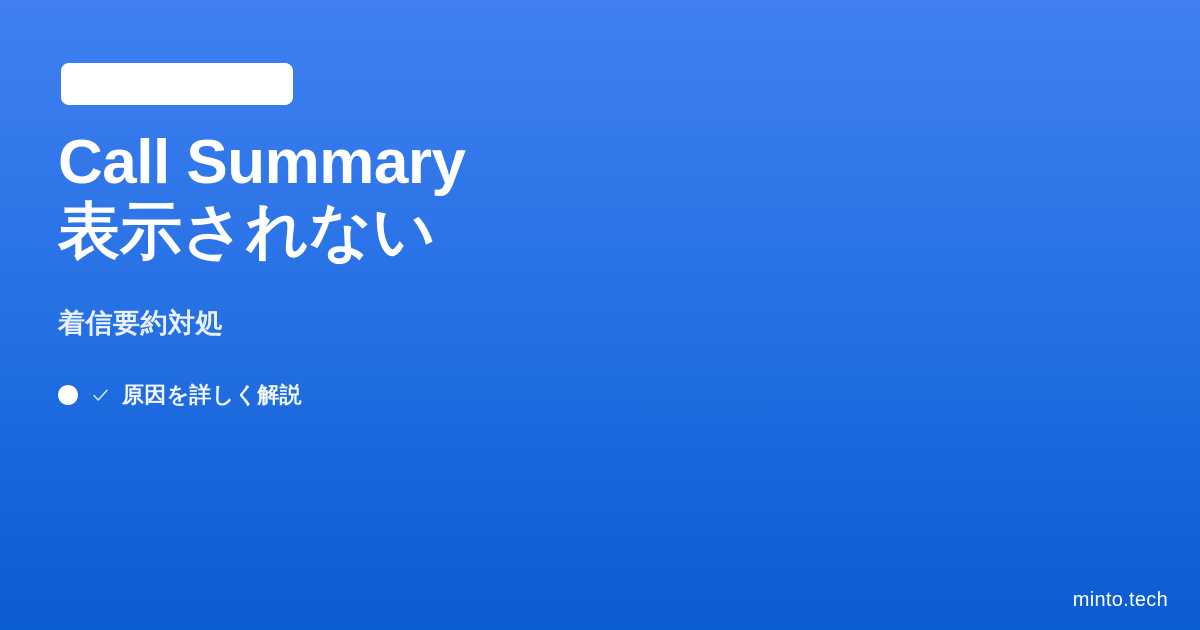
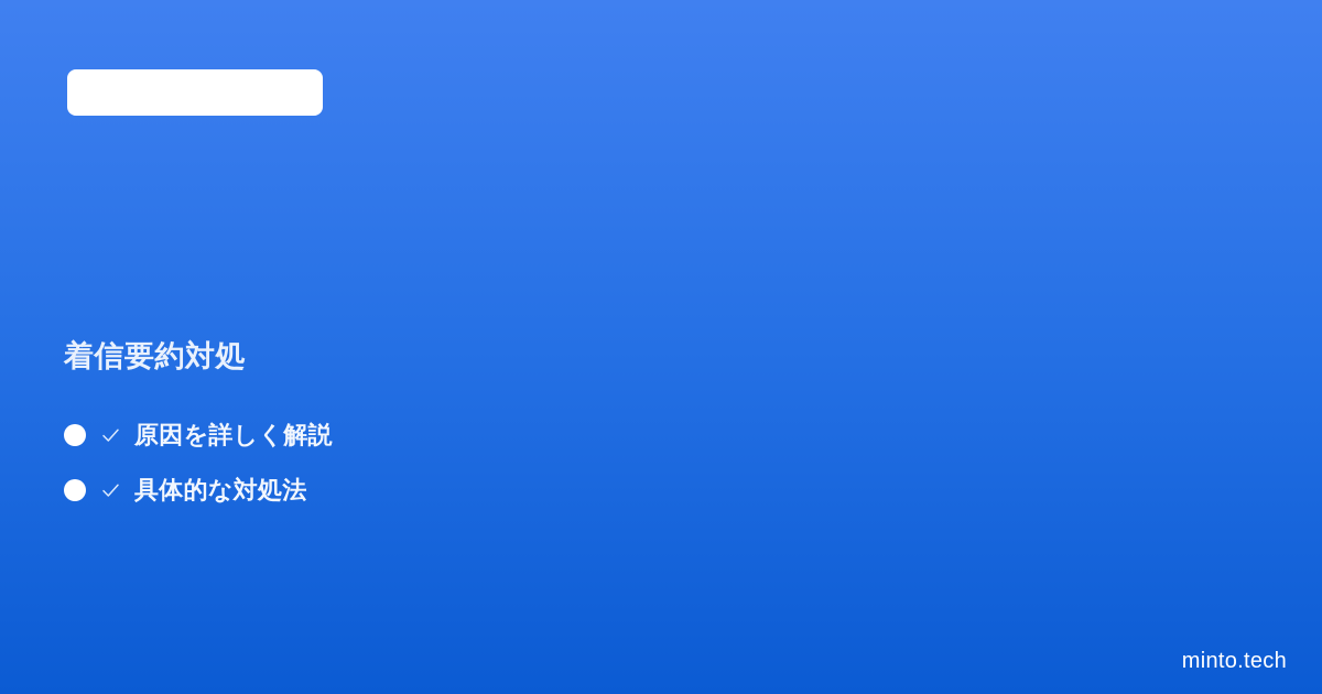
- Call Summary
- 表示されない
  着信要約対処
  原因を詳しく解説
+ 具体的な対処法
  minto.tech
